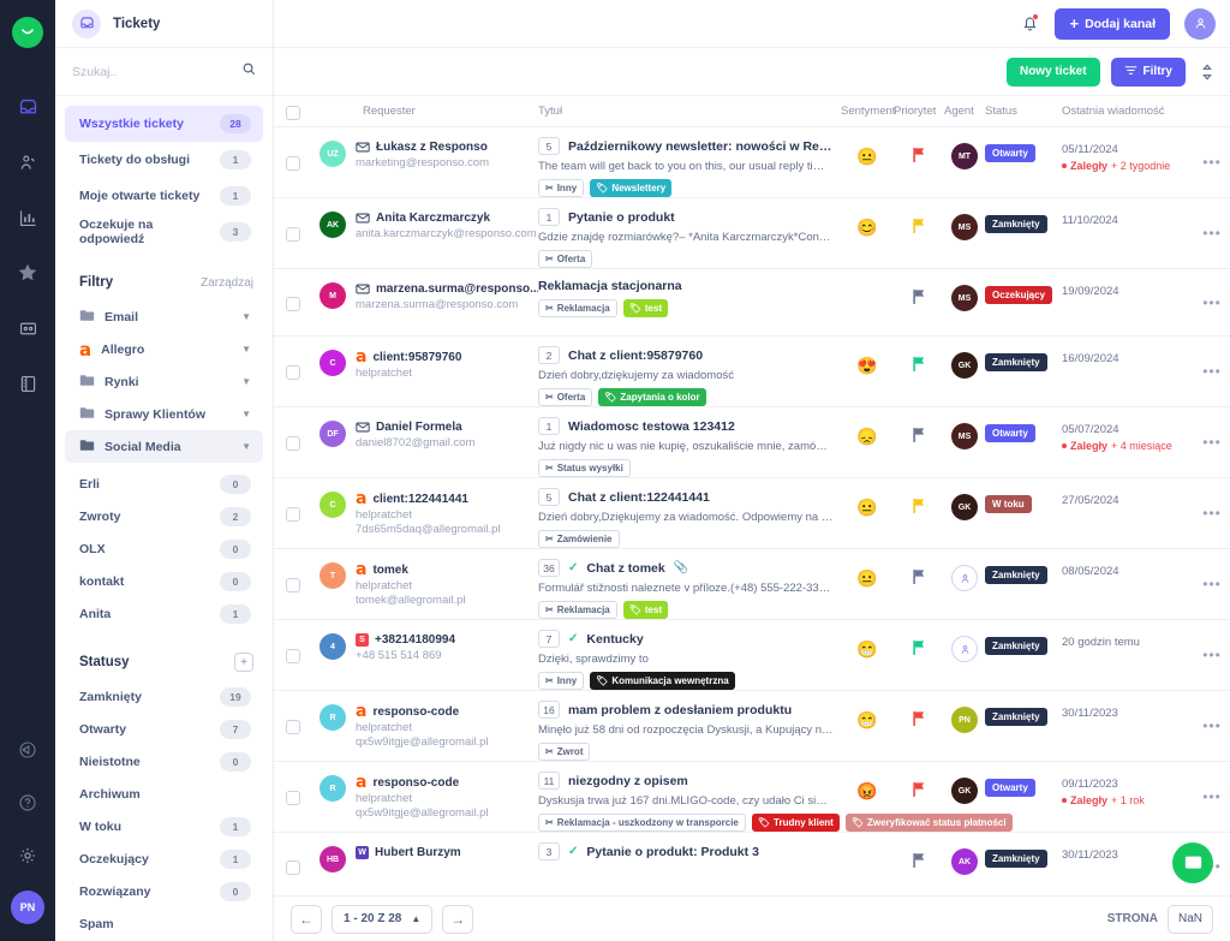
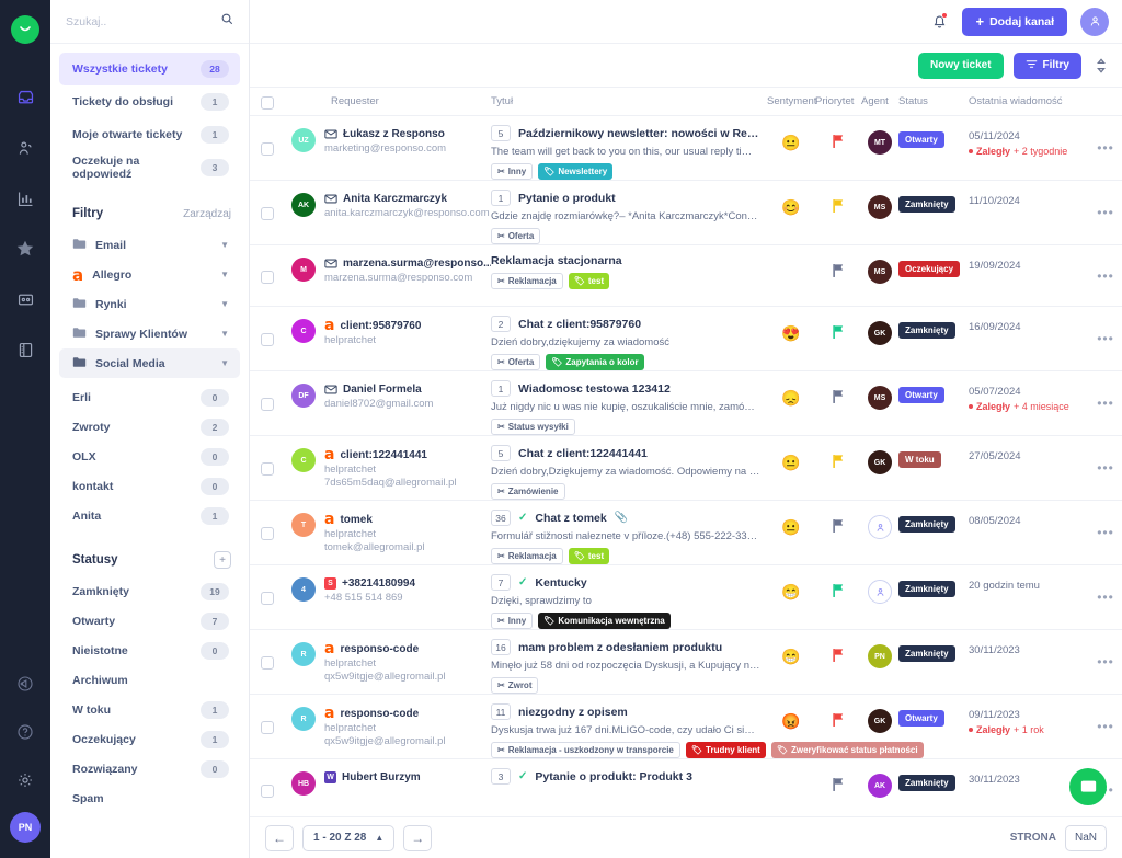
  PN
- Tickety
  Szukaj..
  Wszystkie tickety
  28
  Tickety do obsługi
  1
  Moje otwarte tickety
  1
  Oczekuje na odpowiedź
  3
  Filtry
  Zarządzaj
  Email
  ▼
  a
  Allegro
  ▼
  Rynki
  ▼
  Sprawy Klientów
  ▼
  Social Media
  ▼
  Erli
  0
  Zwroty
  2
  OLX
  0
  kontakt
  0
  Anita
  1
  Statusy
  +
  Zamknięty
  19
  Otwarty
  7
  Nieistotne
  0
  Archiwum
  W toku
  1
  Oczekujący
  1
  Rozwiązany
  0
  Spam
  +
  Dodaj kanał
  Nowy ticket
  Filtry
  Requester
  Tytuł
  Sentymen
  Priorytet
  Agent
  Status
  Ostatnia wiadomość
  Łukasz z Responso
  marketing@responso.com
  5
  Październikowy newsletter: nowości w Resp
  The team will get back to you on this, our usual reply time i
  ✂
  Inny
  🏷
  Newslettery
  😐
  Otwarty
  05/11/2024
  Zaległy
  + 2 tygodnie
  •••
  Anita Karczmarczyk
  anita.karczmarczyk@responso.com
  1
  Pytanie o produkt
  Gdzie znajdę rozmiarówkę?– *Anita Karczmarczyk*Conten
  ✂
  Oferta
  😊
  Zamknięty
  11/10/2024
  •••
  marzena.surma@responso..
  marzena.surma@responso.com
  Reklamacja stacjonarna
  ✂
  Reklamacja
  🏷
  test
  Oczekujący
  19/09/2024
  •••
  a
  client:95879760
  helpratchet
  2
  Chat z client:95879760
  Dzień dobry,dziękujemy za wiadomość
  ✂
  Oferta
  🏷
  Zapytania o kolor
  😍
  Zamknięty
  16/09/2024
  •••
  Daniel Formela
  daniel8702@gmail.com
  1
  Wiadomosc testowa 123412
  Już nigdy nic u was nie kupię, oszukaliście mnie, zamówie
  ✂
  Status wysyłki
  😞
  Otwarty
  05/07/2024
  Zaległy
  + 4 miesiące
  •••
  a
  client:122441441
  helpratchet
  7ds65m5daq@allegromail.pl
  5
  Chat z client:122441441
  Dzień dobry,Dziękujemy za wiadomość. Odpowiemy na py
  ✂
  Zamówienie
  😐
  W toku
  27/05/2024
  •••
  a
  tomek
  helpratchet
  tomek@allegromail.pl
  36
  ✓
  Chat z tomek
  📎
  Formulář stižnosti naleznete v příloze.(+48) 555-222-333b
  ✂
  Reklamacja
  🏷
  test
  😐
  Zamknięty
  08/05/2024
  •••
  +38214180994
  +48 515 514 869
  7
  ✓
  Kentucky
  Dzięki, sprawdzimy to
  ✂
  Inny
  🏷
  Komunikacja wewnętrzna
  😁
  Zamknięty
  20 godzin temu
  •••
  a
  responso-code
  helpratchet
  qx5w9itgje@allegromail.pl
  16
  mam problem z odesłaniem produktu
  Minęło już 58 dni od rozpoczęcia Dyskusji, a Kupujący nie
  ✂
  Zwrot
  😁
  Zamknięty
  30/11/2023
  •••
  a
  responso-code
  helpratchet
  qx5w9itgje@allegromail.pl
  11
  niezgodny z opisem
  Dyskusja trwa już 167 dni.MLIGO-code, czy udało Ci się p
  ✂
  Reklamacja - uszkodzony w transporcie
  🏷
  Trudny klient
  🏷
  Zweryfikować status płatności
  😡
  Otwarty
  09/11/2023
  Zaległy
  + 1 rok
  •••
  Hubert Burzym
  3
  ✓
  Pytanie o produkt: Produkt 3
  Zamknięty
  30/11/2023
  ←
  1 - 20 Z 28
  ▲
  →
  STRONA
  NaN
